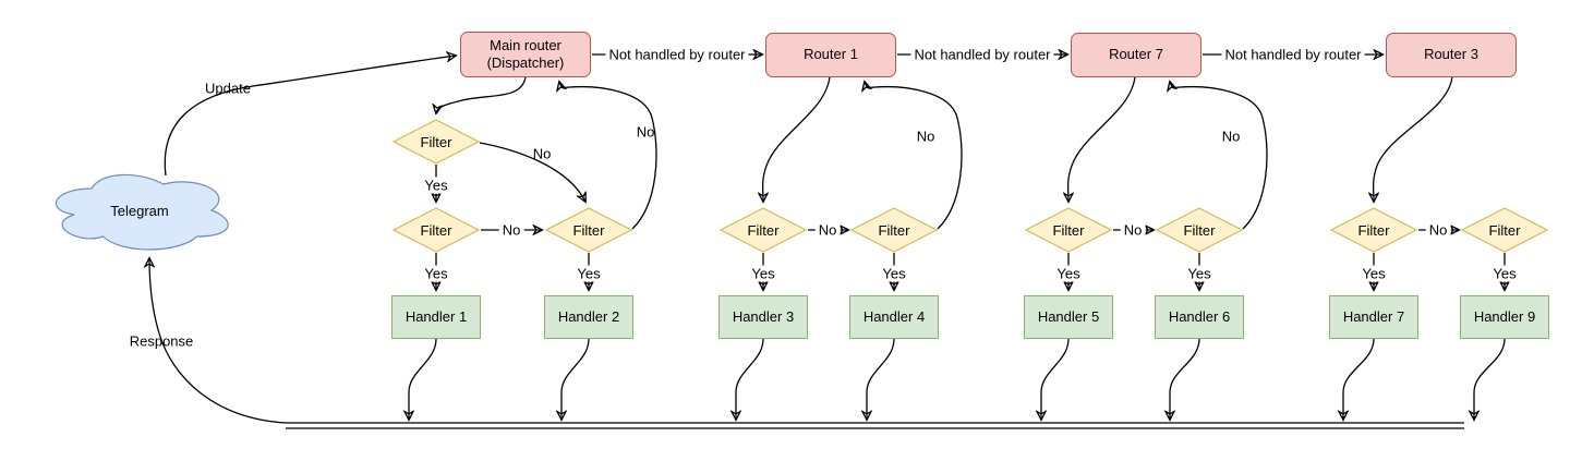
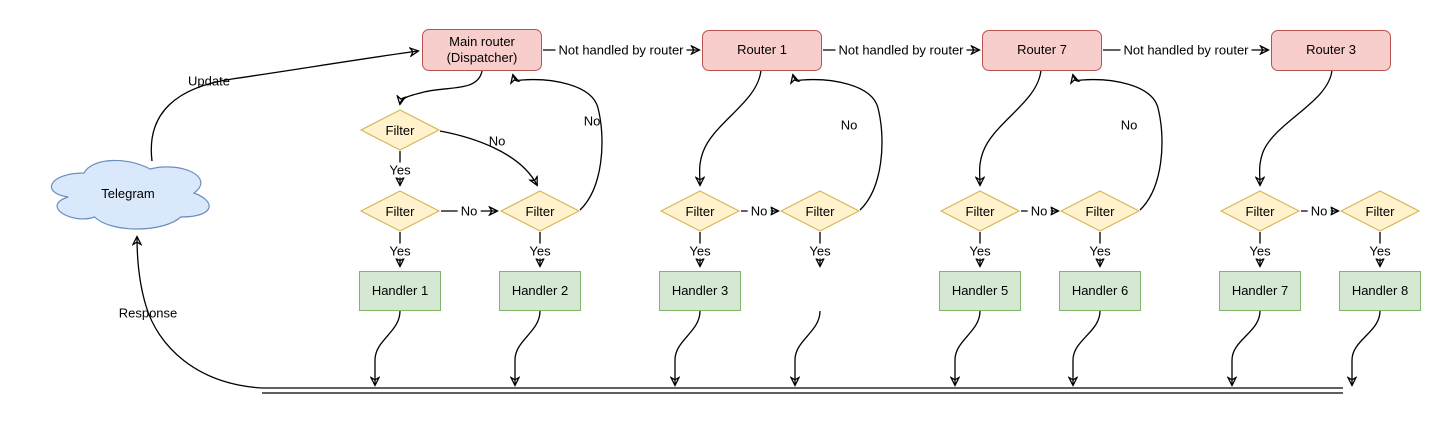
  Telegram
  Main router
  (Dispatcher)
  Router 1
  Router 7
  Router 3
  Filter
  Filter
  Filter
  Filter
  Filter
  Filter
  Filter
  Filter
  Filter
  Handler 1
  Handler 2
  Handler 3
- Handler 4
  Handler 5
  Handler 6
  Handler 7
- Handler 9
+ Handler 8
  Update
  Response
  Not handled by router
  Not handled by router
  Not handled by router
  Yes
  Yes
  Yes
  Yes
  Yes
  Yes
  Yes
  Yes
  Yes
  No
  No
  No
  No
  No
  No
  No
  No
